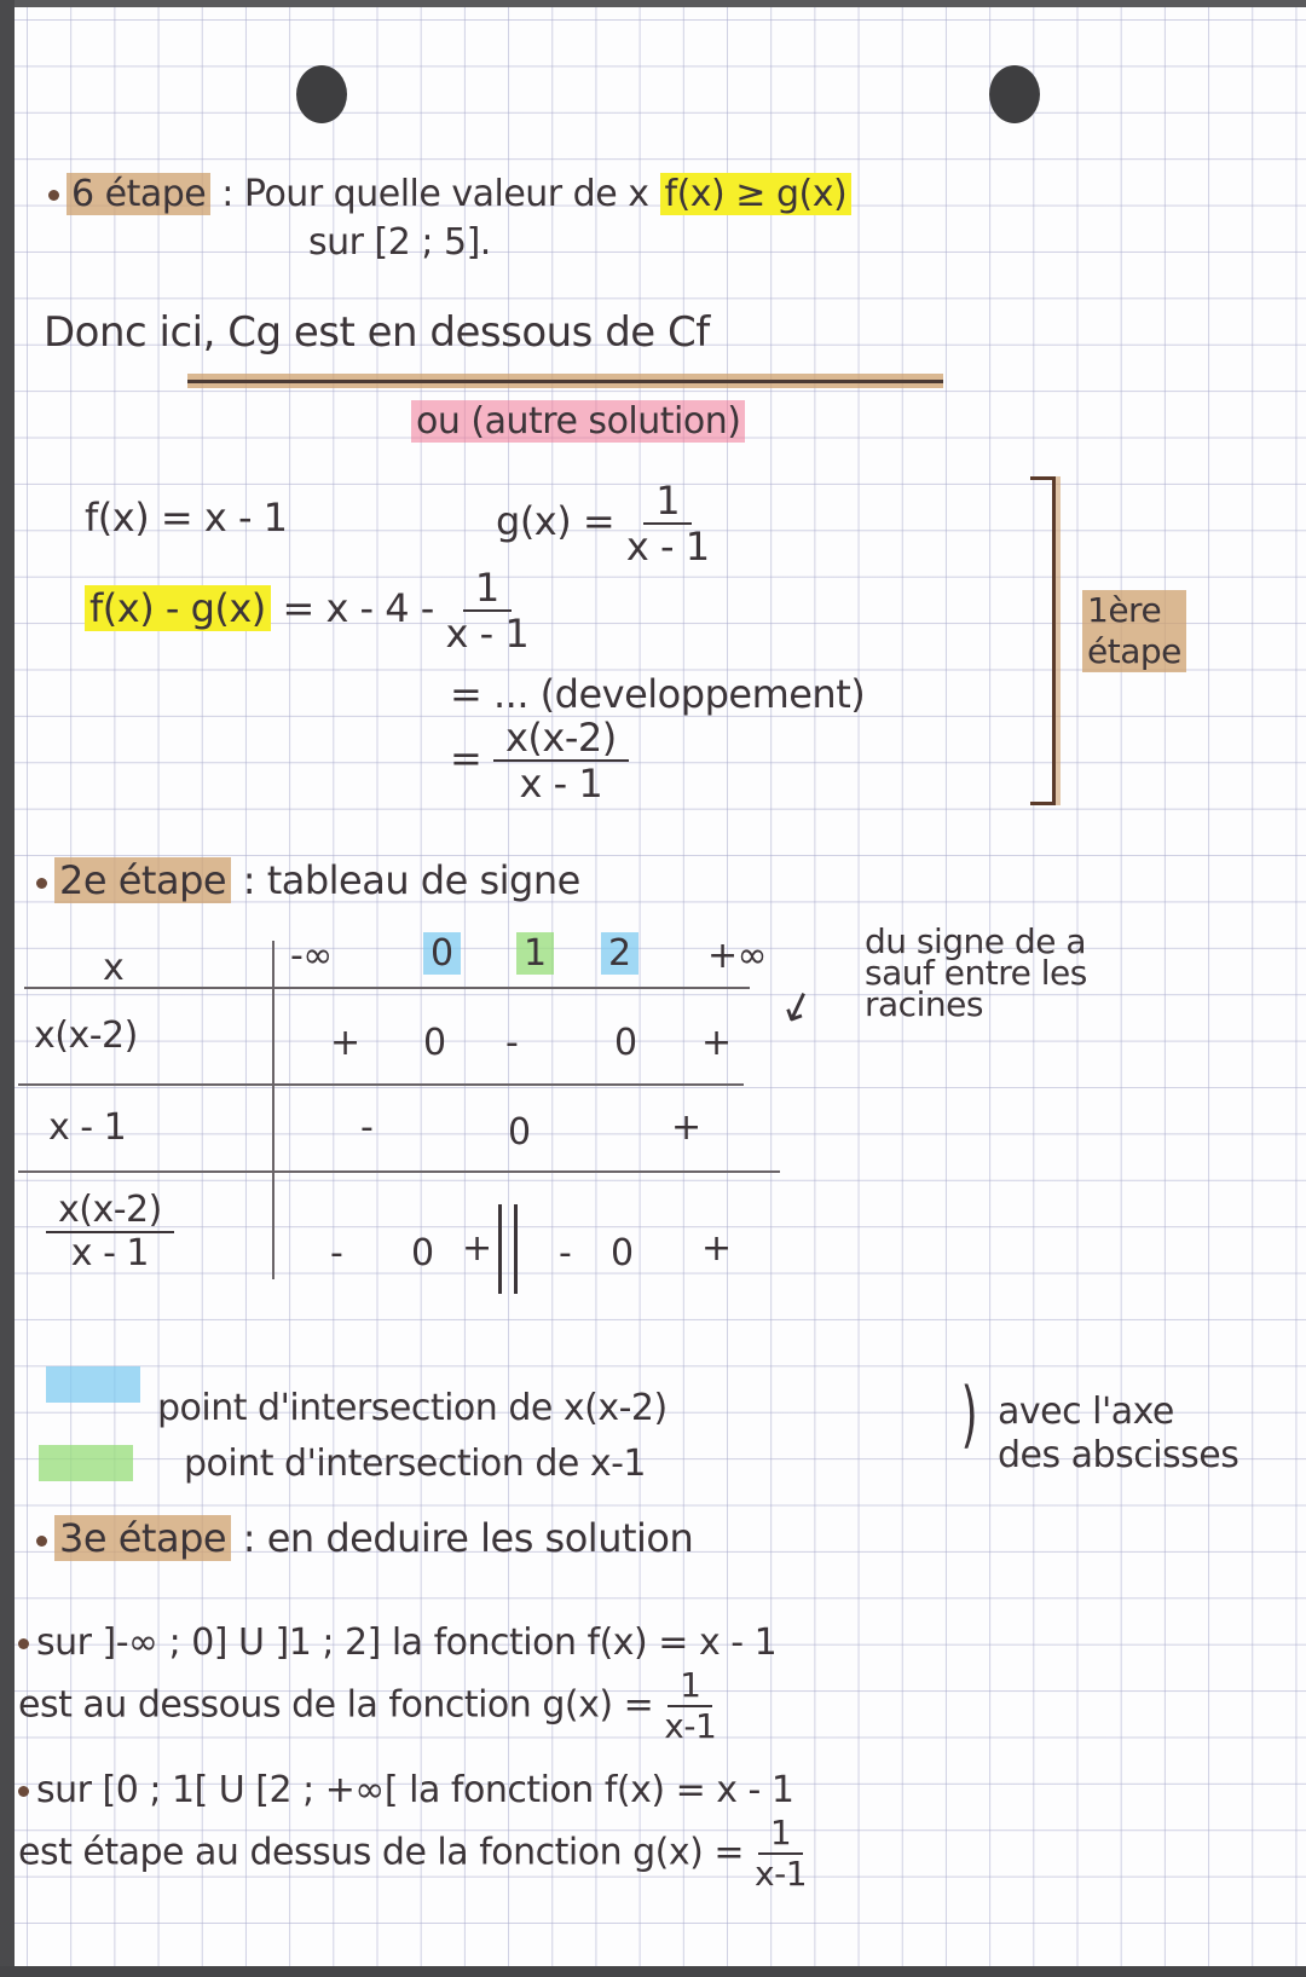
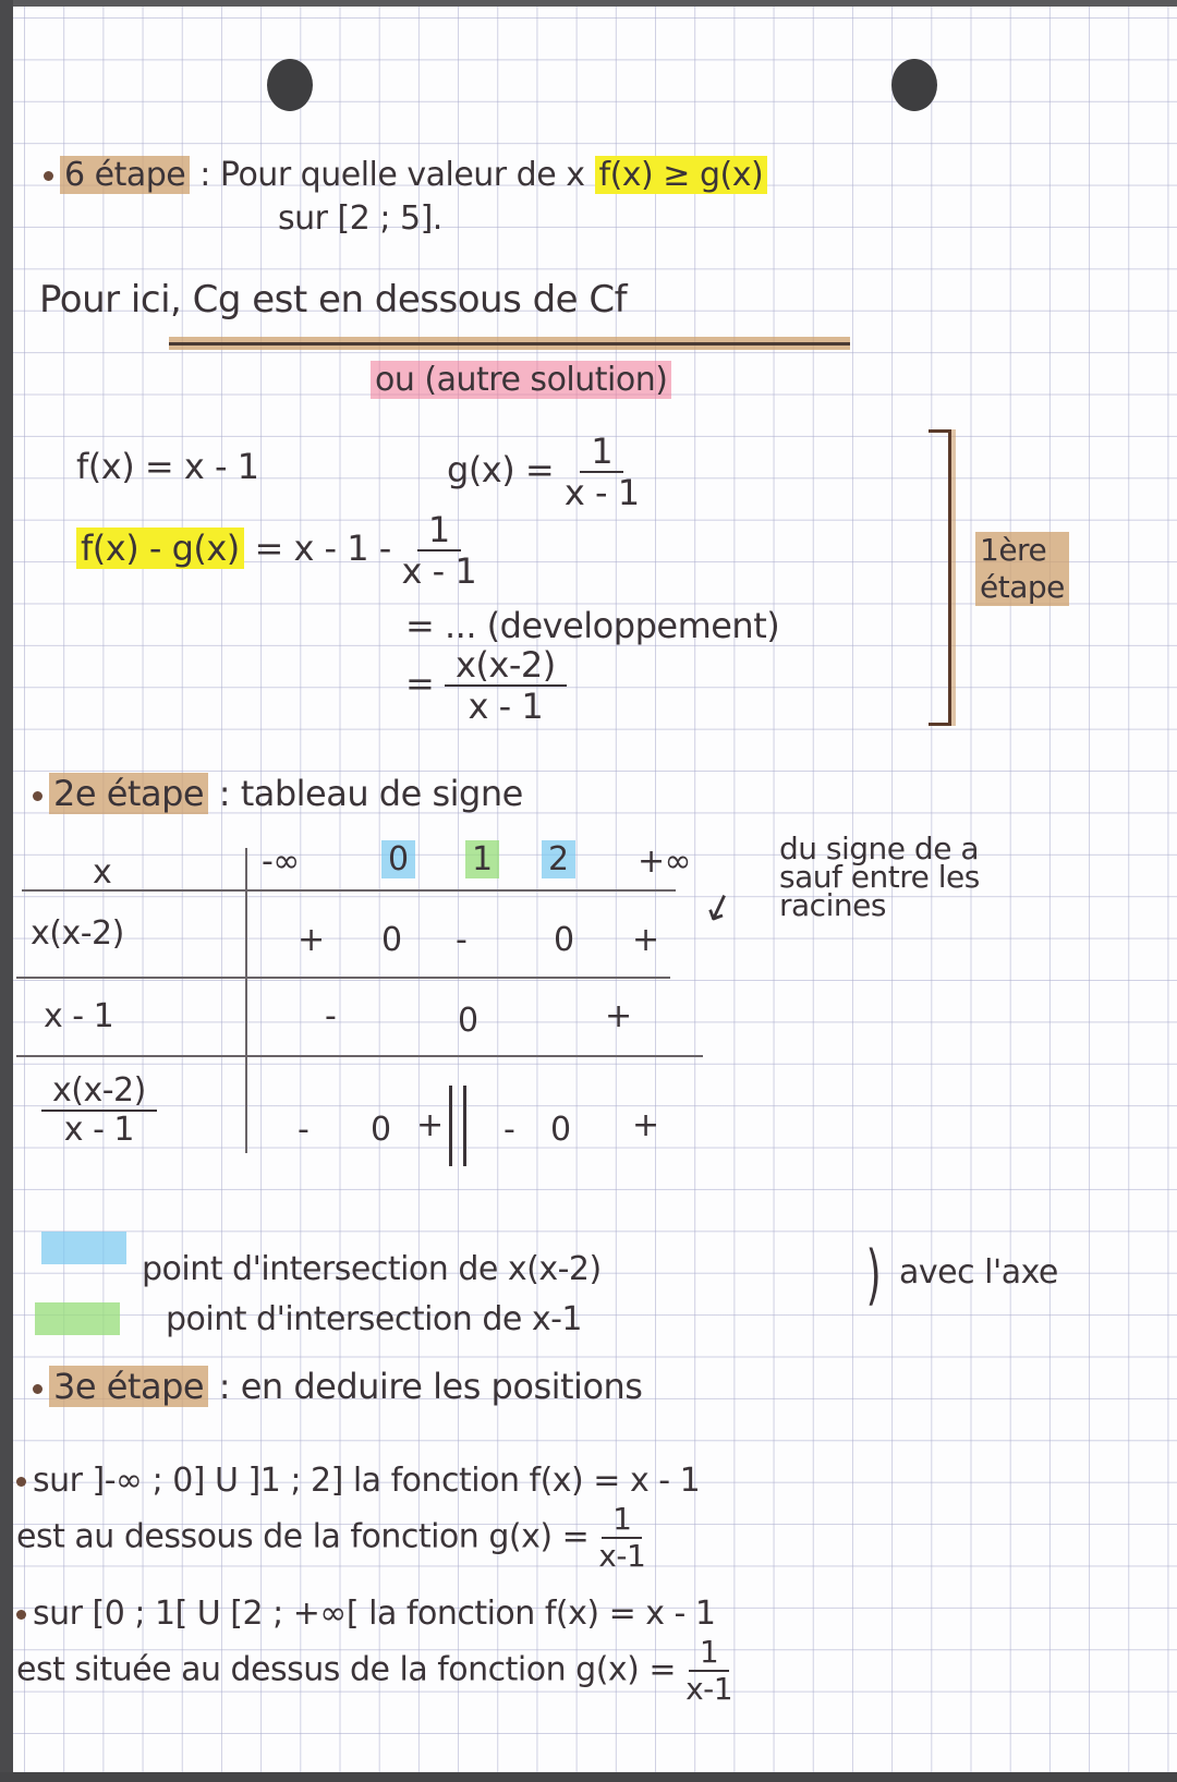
  6 étape : Pour quelle valeur de x f(x) ≥ g(x)
  sur [2 ; 5].
- Donc ici, Cg est en dessous de Cf
+ Pour ici, Cg est en dessous de Cf
  ou (autre solution)
  f(x) = x - 1
  g(x) =
  1
  x - 1
- f(x) - g(x) = x - 4 -
+ f(x) - g(x) = x - 1 -
  1
  x - 1
  = ... (developpement)
  =
  x(x-2)
  x - 1
  1ère
  étape
  2e étape : tableau de signe
  x
  -∞
  0
  1
  2
  +∞
  x(x-2)
  +
  0
  -
  0
  +
  x - 1
  -
  0
  +
  x(x-2)
  x - 1
  -
  0
  +
  -
  0
  +
  du signe de a
  sauf entre les
  racines
  point d'intersection de x(x-2)
  point d'intersection de x-1
  )
  avec l'axe
- des abscisses
- 3e étape : en deduire les solution
+ 3e étape : en deduire les positions
  sur ]-∞ ; 0] U ]1 ; 2] la fonction f(x) = x - 1
  est au dessous de la fonction g(x) =
  1
  x-1
  sur [0 ; 1[ U [2 ; +∞[ la fonction f(x) = x - 1
- est étape au dessus de la fonction g(x) =
+ est située au dessus de la fonction g(x) =
  1
  x-1
